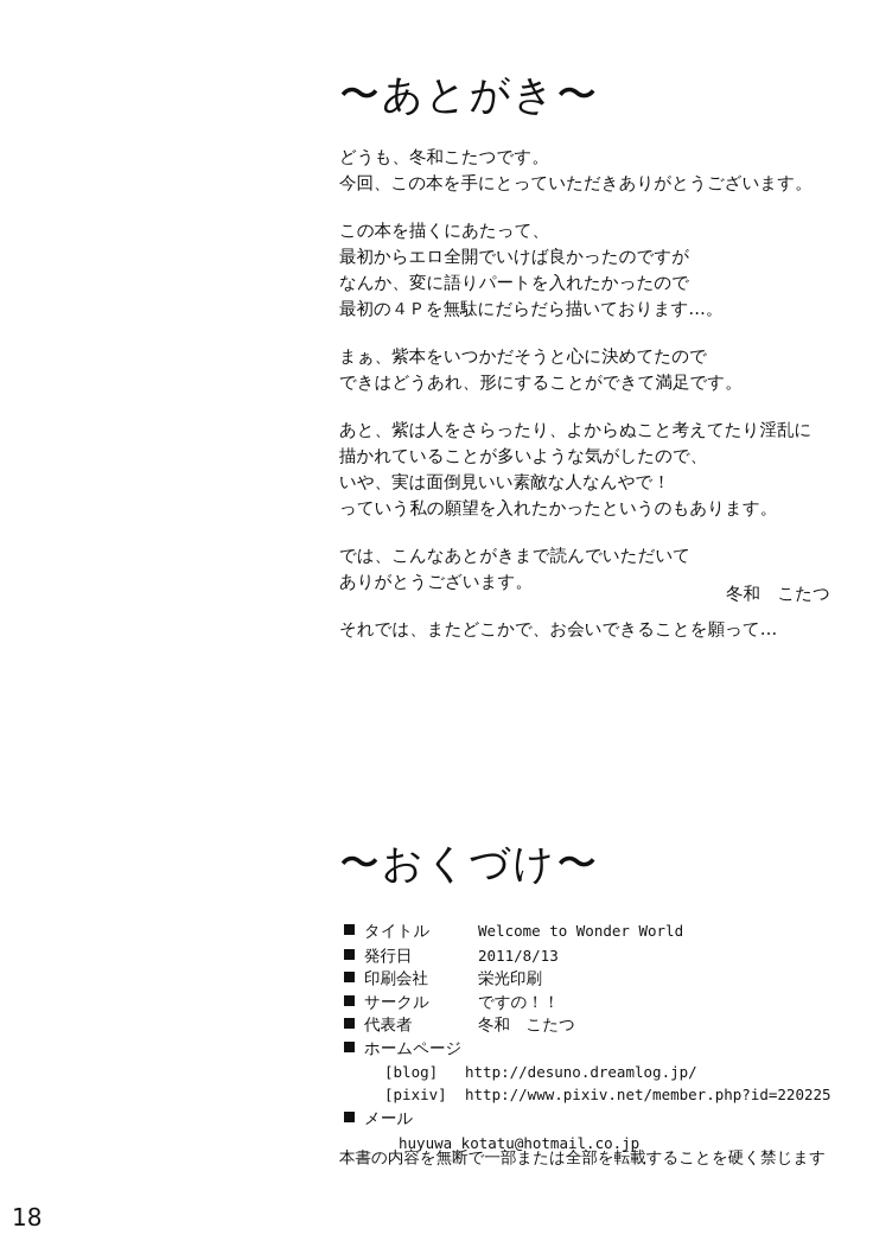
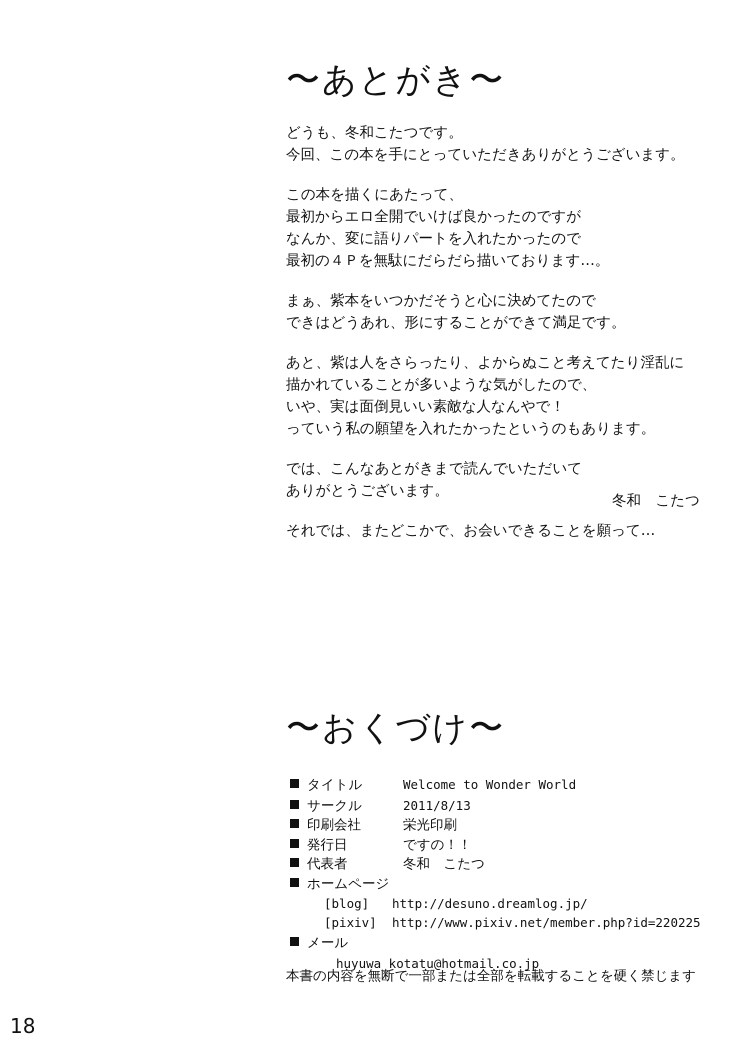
  〜あとがき〜
  どうも、冬和こたつです。
  今回、この本を手にとっていただきありがとうございます。
  この本を描くにあたって、
  最初からエロ全開でいけば良かったのですが
  なんか、変に語りパートを入れたかったので
  最初の４Ｐを無駄にだらだら描いております…。
  まぁ、紫本をいつかだそうと心に決めてたので
  できはどうあれ、形にすることができて満足です。
  あと、紫は人をさらったり、よからぬこと考えてたり淫乱に
  描かれていることが多いような気がしたので、
  いや、実は面倒見いい素敵な人なんやで！
  っていう私の願望を入れたかったというのもあります。
  では、こんなあとがきまで読んでいただいて
  ありがとうございます。
  それでは、またどこかで、お会いできることを願って…
  冬和 こたつ
  〜おくづけ〜
  タイトル
  Welcome to Wonder World
- 発行日
+ サークル
  2011/8/13
  印刷会社
  栄光印刷
- サークル
+ 発行日
  ですの！！
  代表者
  冬和 こたつ
  ホームページ
  [blog]
  http://desuno.dreamlog.jp/
  [pixiv]
  http://www.pixiv.net/member.php?id=220225
  メール
  huyuwa_kotatu@hotmail.co.jp
  本書の内容を無断で一部または全部を転載することを硬く禁じます
  18
